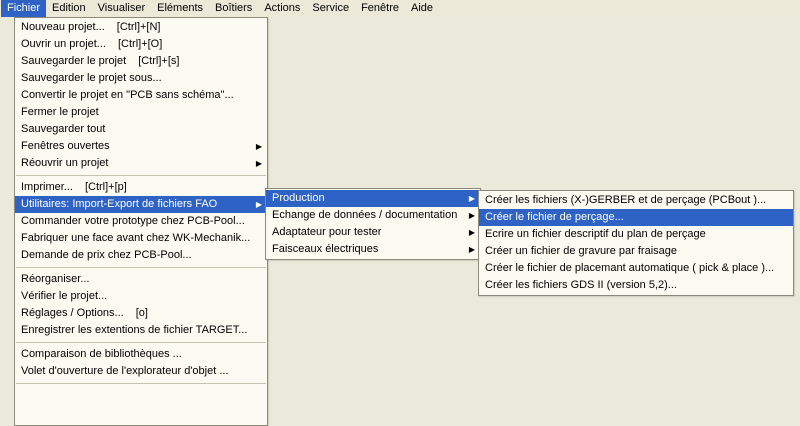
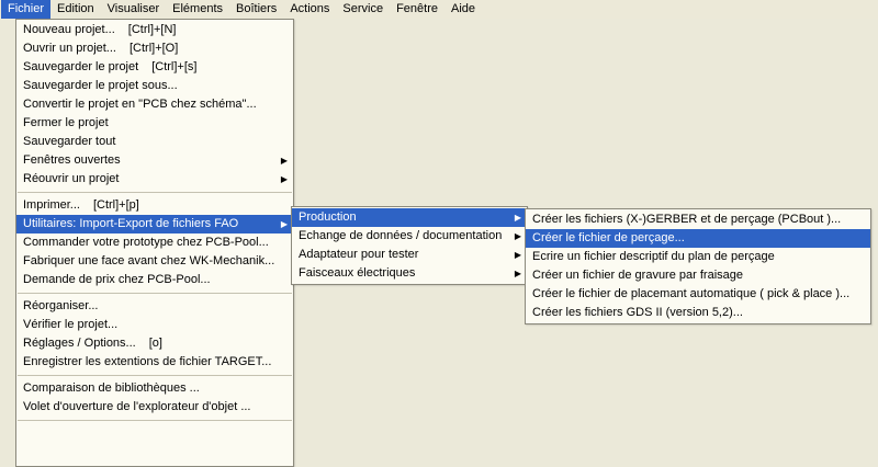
  Fichier
  Edition
  Visualiser
  Eléments
  Boîtiers
  Actions
  Service
  Fenêtre
  Aide
  Nouveau projet... [Ctrl]+[N]
  Ouvrir un projet... [Ctrl]+[O]
  Sauvegarder le projet [Ctrl]+[s]
  Sauvegarder le projet sous...
- Convertir le projet en "PCB sans schéma"...
+ Convertir le projet en "PCB chez schéma"...
  Fermer le projet
  Sauvegarder tout
  Fenêtres ouvertes
  ▶
  Réouvrir un projet
  ▶
  Imprimer... [Ctrl]+[p]
  Utilitaires: Import-Export de fichiers FAO
  ▶
  Commander votre prototype chez PCB-Pool...
  Fabriquer une face avant chez WK-Mechanik...
  Demande de prix chez PCB-Pool...
  Réorganiser...
  Vérifier le projet...
  Réglages / Options... [o]
  Enregistrer les extentions de fichier TARGET...
  Comparaison de bibliothèques ...
  Volet d'ouverture de l'explorateur d'objet ...
  Production
  ▶
  Echange de données / documentation
  ▶
  Adaptateur pour tester
  ▶
  Faisceaux électriques
  ▶
  Créer les fichiers (X-)GERBER et de perçage (PCBout )...
  Créer le fichier de perçage...
  Ecrire un fichier descriptif du plan de perçage
  Créer un fichier de gravure par fraisage
  Créer le fichier de placemant automatique ( pick & place )...
  Créer les fichiers GDS II (version 5,2)...
